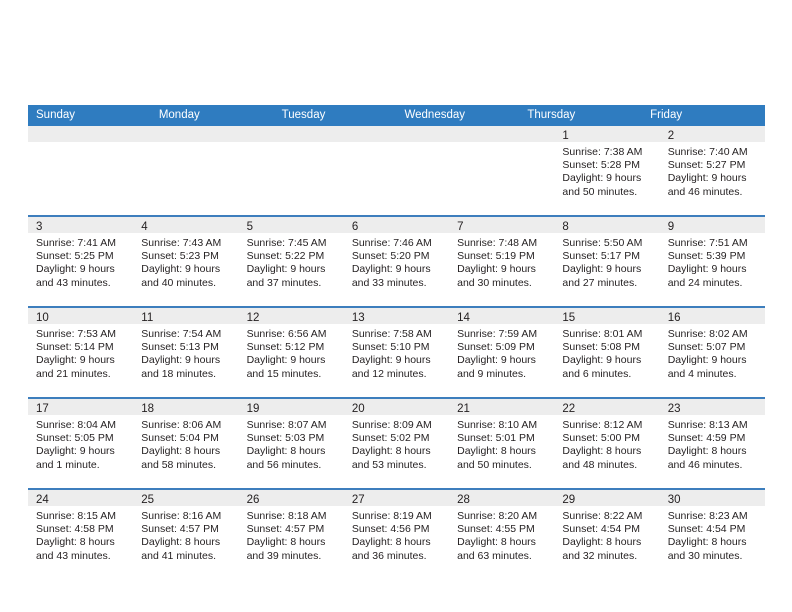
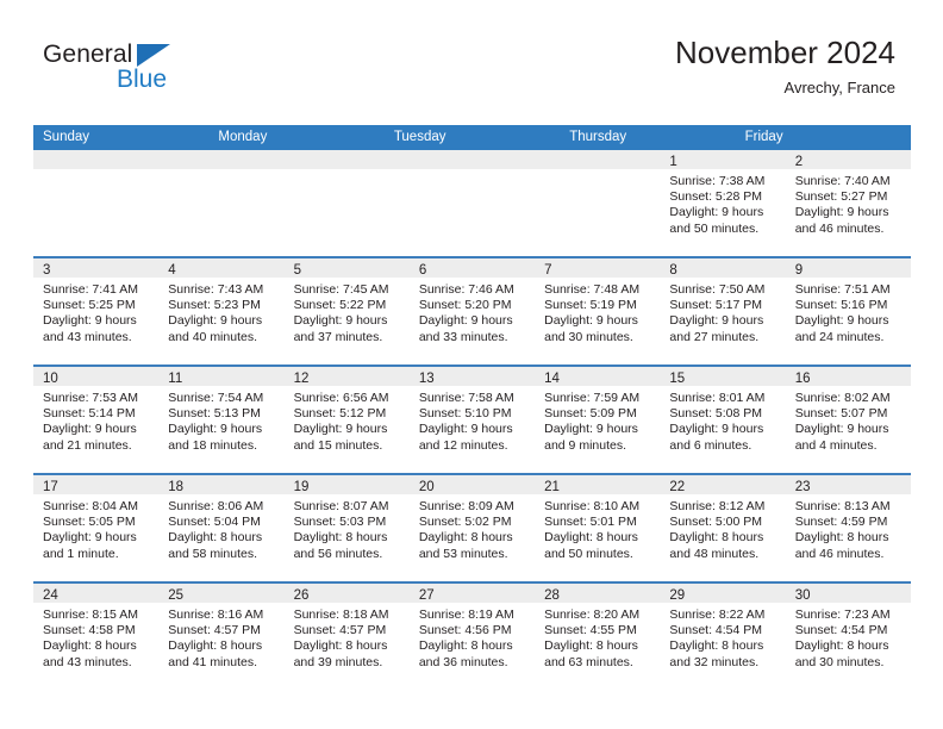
+ General
+ Blue
+ November 2024
+ Avrechy, France
  Sunday
  Monday
  Tuesday
- Wednesday
  Thursday
  Friday
  1
  Sunrise: 7:38 AM
  Sunset: 5:28 PM
  Daylight: 9 hours
  and 50 minutes.
  2
  Sunrise: 7:40 AM
  Sunset: 5:27 PM
  Daylight: 9 hours
  and 46 minutes.
  3
  Sunrise: 7:41 AM
  Sunset: 5:25 PM
  Daylight: 9 hours
  and 43 minutes.
  4
  Sunrise: 7:43 AM
  Sunset: 5:23 PM
  Daylight: 9 hours
  and 40 minutes.
  5
  Sunrise: 7:45 AM
  Sunset: 5:22 PM
  Daylight: 9 hours
  and 37 minutes.
  6
  Sunrise: 7:46 AM
  Sunset: 5:20 PM
  Daylight: 9 hours
  and 33 minutes.
  7
  Sunrise: 7:48 AM
  Sunset: 5:19 PM
  Daylight: 9 hours
  and 30 minutes.
  8
- Sunrise: 5:50 AM
+ Sunrise: 7:50 AM
  Sunset: 5:17 PM
  Daylight: 9 hours
  and 27 minutes.
  9
  Sunrise: 7:51 AM
- Sunset: 5:39 PM
+ Sunset: 5:16 PM
  Daylight: 9 hours
  and 24 minutes.
  10
  Sunrise: 7:53 AM
  Sunset: 5:14 PM
  Daylight: 9 hours
  and 21 minutes.
  11
  Sunrise: 7:54 AM
  Sunset: 5:13 PM
  Daylight: 9 hours
  and 18 minutes.
  12
  Sunrise: 6:56 AM
  Sunset: 5:12 PM
  Daylight: 9 hours
  and 15 minutes.
  13
  Sunrise: 7:58 AM
  Sunset: 5:10 PM
  Daylight: 9 hours
  and 12 minutes.
  14
  Sunrise: 7:59 AM
  Sunset: 5:09 PM
  Daylight: 9 hours
  and 9 minutes.
  15
  Sunrise: 8:01 AM
  Sunset: 5:08 PM
  Daylight: 9 hours
  and 6 minutes.
  16
  Sunrise: 8:02 AM
  Sunset: 5:07 PM
  Daylight: 9 hours
  and 4 minutes.
  17
  Sunrise: 8:04 AM
  Sunset: 5:05 PM
  Daylight: 9 hours
  and 1 minute.
  18
  Sunrise: 8:06 AM
  Sunset: 5:04 PM
  Daylight: 8 hours
  and 58 minutes.
  19
  Sunrise: 8:07 AM
  Sunset: 5:03 PM
  Daylight: 8 hours
  and 56 minutes.
  20
  Sunrise: 8:09 AM
  Sunset: 5:02 PM
  Daylight: 8 hours
  and 53 minutes.
  21
  Sunrise: 8:10 AM
  Sunset: 5:01 PM
  Daylight: 8 hours
  and 50 minutes.
  22
  Sunrise: 8:12 AM
  Sunset: 5:00 PM
  Daylight: 8 hours
  and 48 minutes.
  23
  Sunrise: 8:13 AM
  Sunset: 4:59 PM
  Daylight: 8 hours
  and 46 minutes.
  24
  Sunrise: 8:15 AM
  Sunset: 4:58 PM
  Daylight: 8 hours
  and 43 minutes.
  25
  Sunrise: 8:16 AM
  Sunset: 4:57 PM
  Daylight: 8 hours
  and 41 minutes.
  26
  Sunrise: 8:18 AM
  Sunset: 4:57 PM
  Daylight: 8 hours
  and 39 minutes.
  27
  Sunrise: 8:19 AM
  Sunset: 4:56 PM
  Daylight: 8 hours
  and 36 minutes.
  28
  Sunrise: 8:20 AM
  Sunset: 4:55 PM
  Daylight: 8 hours
  and 63 minutes.
  29
  Sunrise: 8:22 AM
  Sunset: 4:54 PM
  Daylight: 8 hours
  and 32 minutes.
  30
- Sunrise: 8:23 AM
+ Sunrise: 7:23 AM
  Sunset: 4:54 PM
  Daylight: 8 hours
  and 30 minutes.
